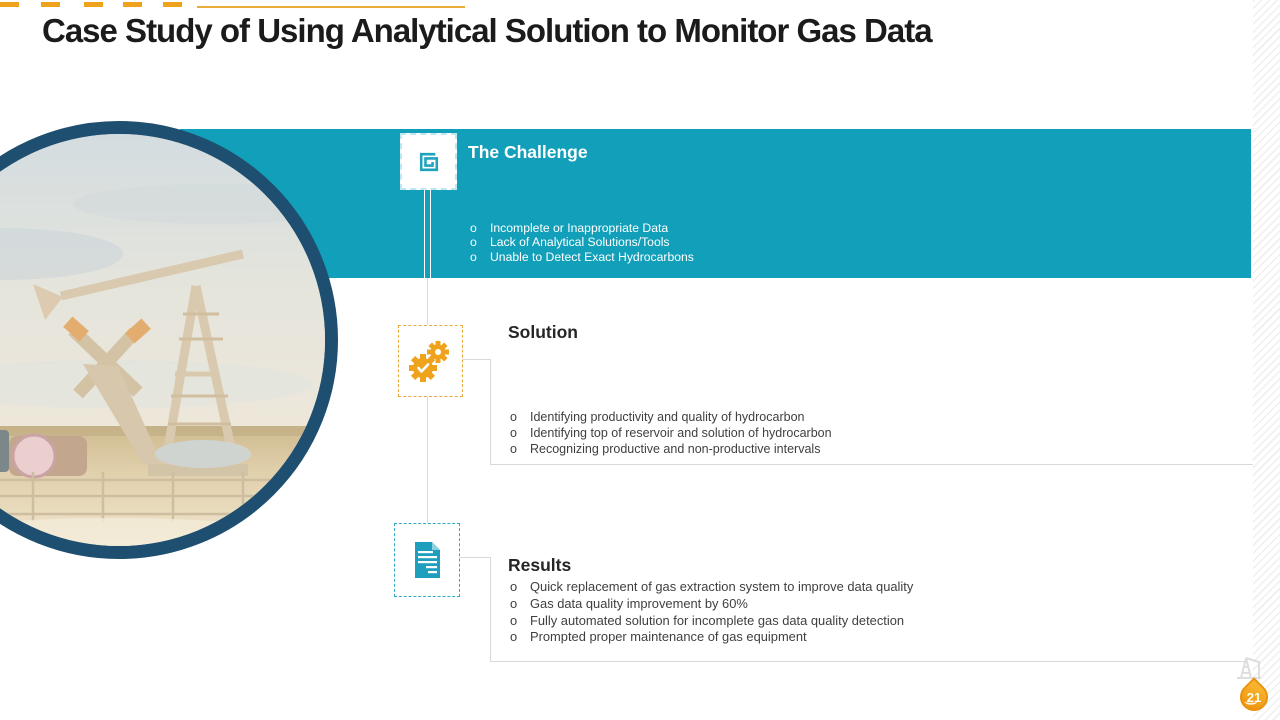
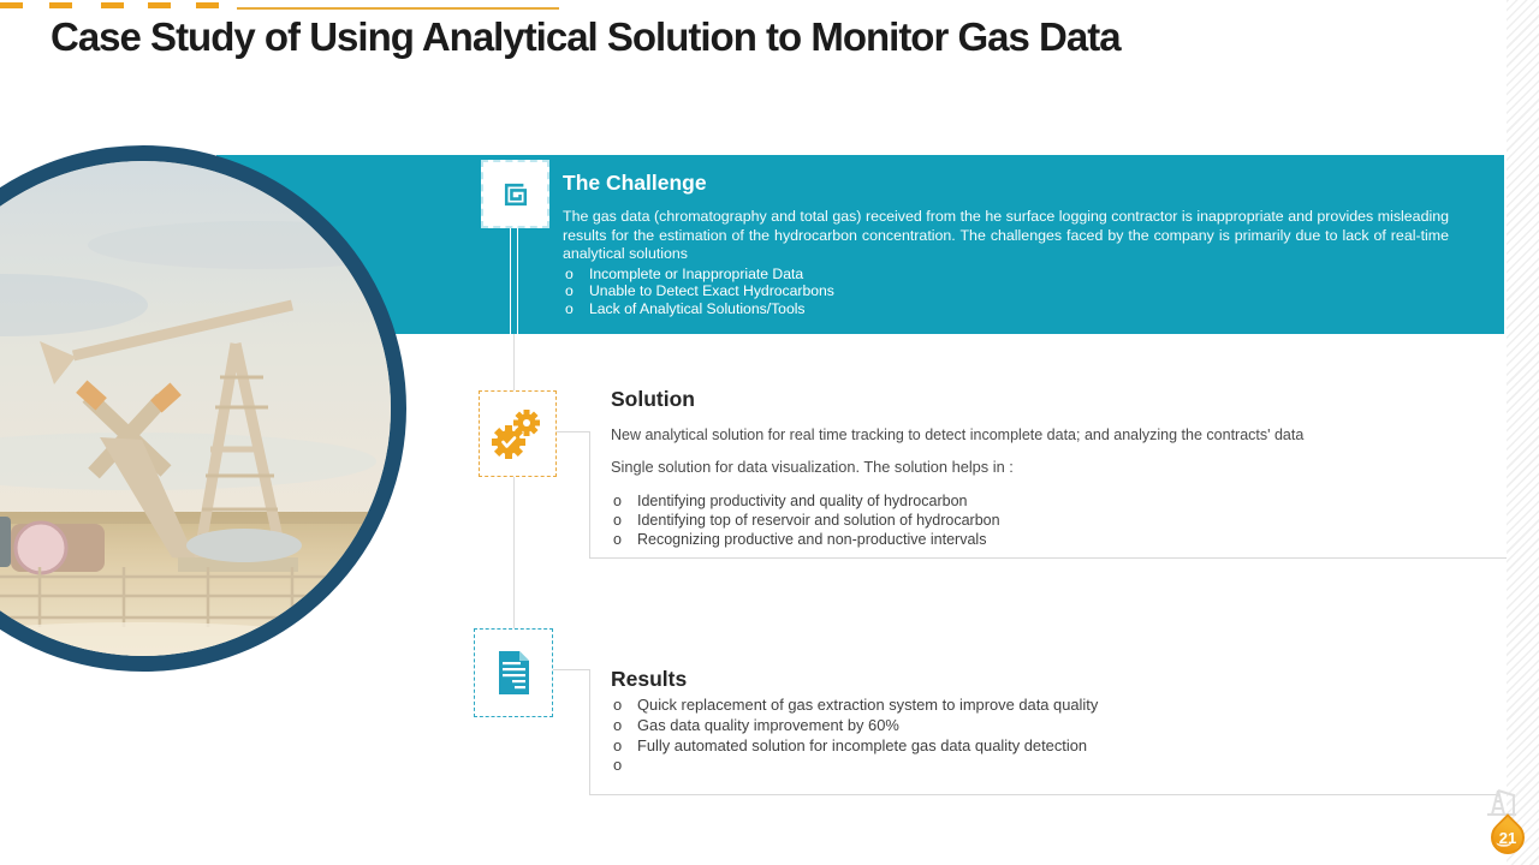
  Case Study of Using Analytical Solution to Monitor Gas Data
  The Challenge
+ The gas data (chromatography and total gas) received from the he surface logging contractor is inappropriate and provides misleading results for the estimation of the hydrocarbon concentration. The challenges faced by the company is primarily due to lack of real-time analytical solutions
  o
  Incomplete or Inappropriate Data
  o
- Lack of Analytical Solutions/Tools
+ Unable to Detect Exact Hydrocarbons
  o
- Unable to Detect Exact Hydrocarbons
+ Lack of Analytical Solutions/Tools
  Solution
+ New analytical solution for real time tracking to detect incomplete data; and analyzing the contracts' data
+ Single solution for data visualization. The solution helps in :
  o
  Identifying productivity and quality of hydrocarbon
  o
  Identifying top of reservoir and solution of hydrocarbon
  o
  Recognizing productive and non-productive intervals
  Results
  o
  Quick replacement of gas extraction system to improve data quality
  o
  Gas data quality improvement by 60%
  o
  Fully automated solution for incomplete gas data quality detection
  o
- Prompted proper maintenance of gas equipment
